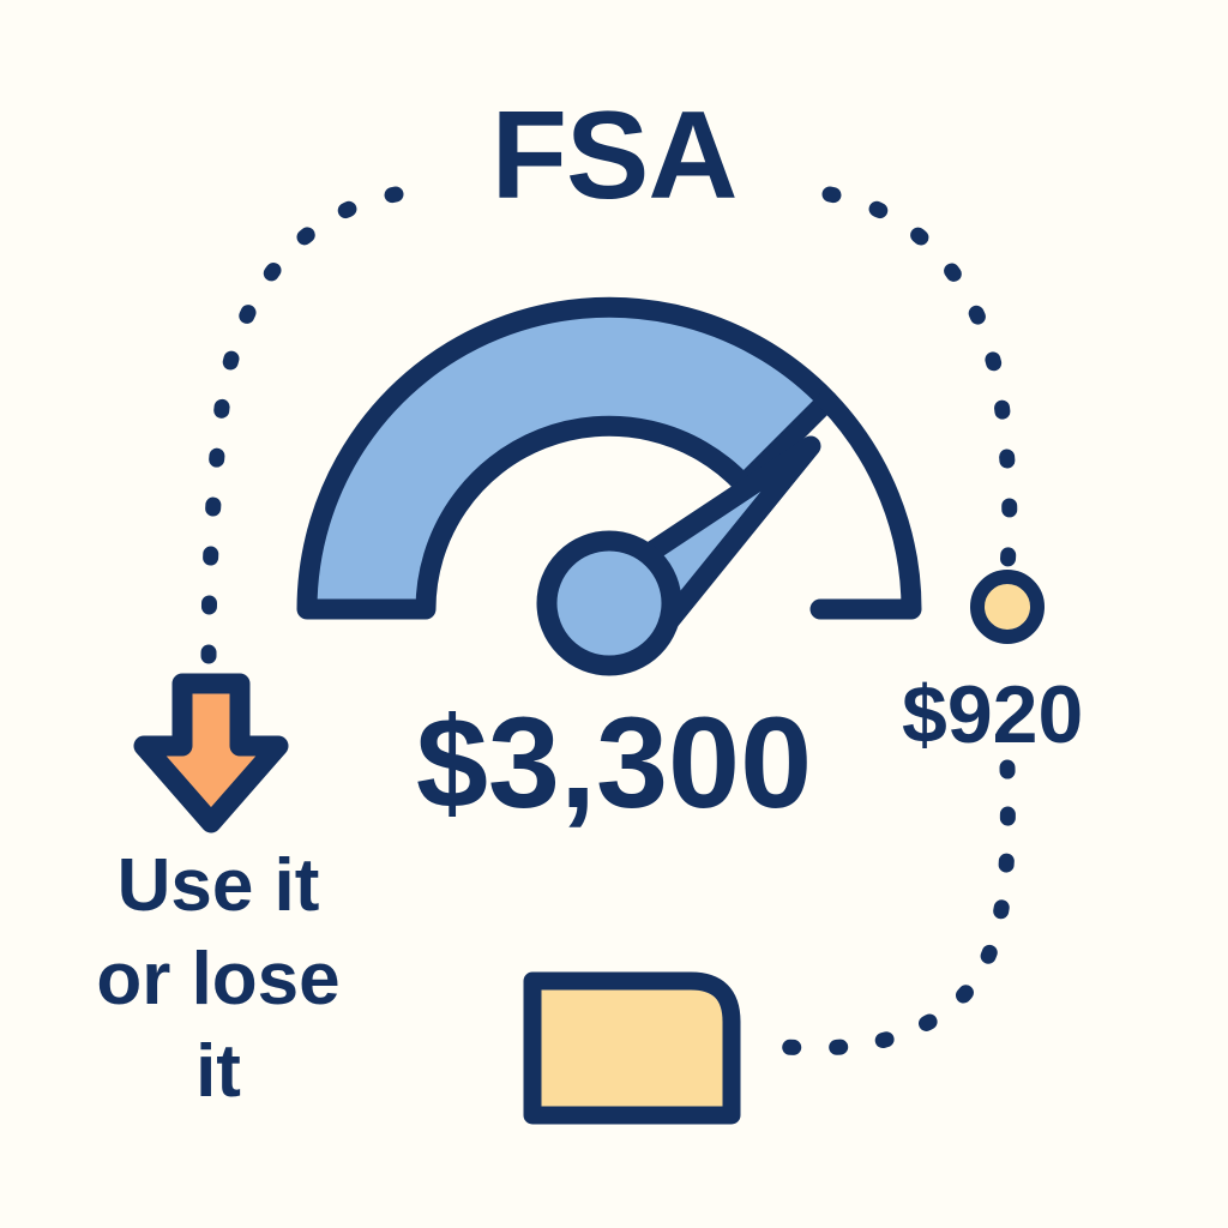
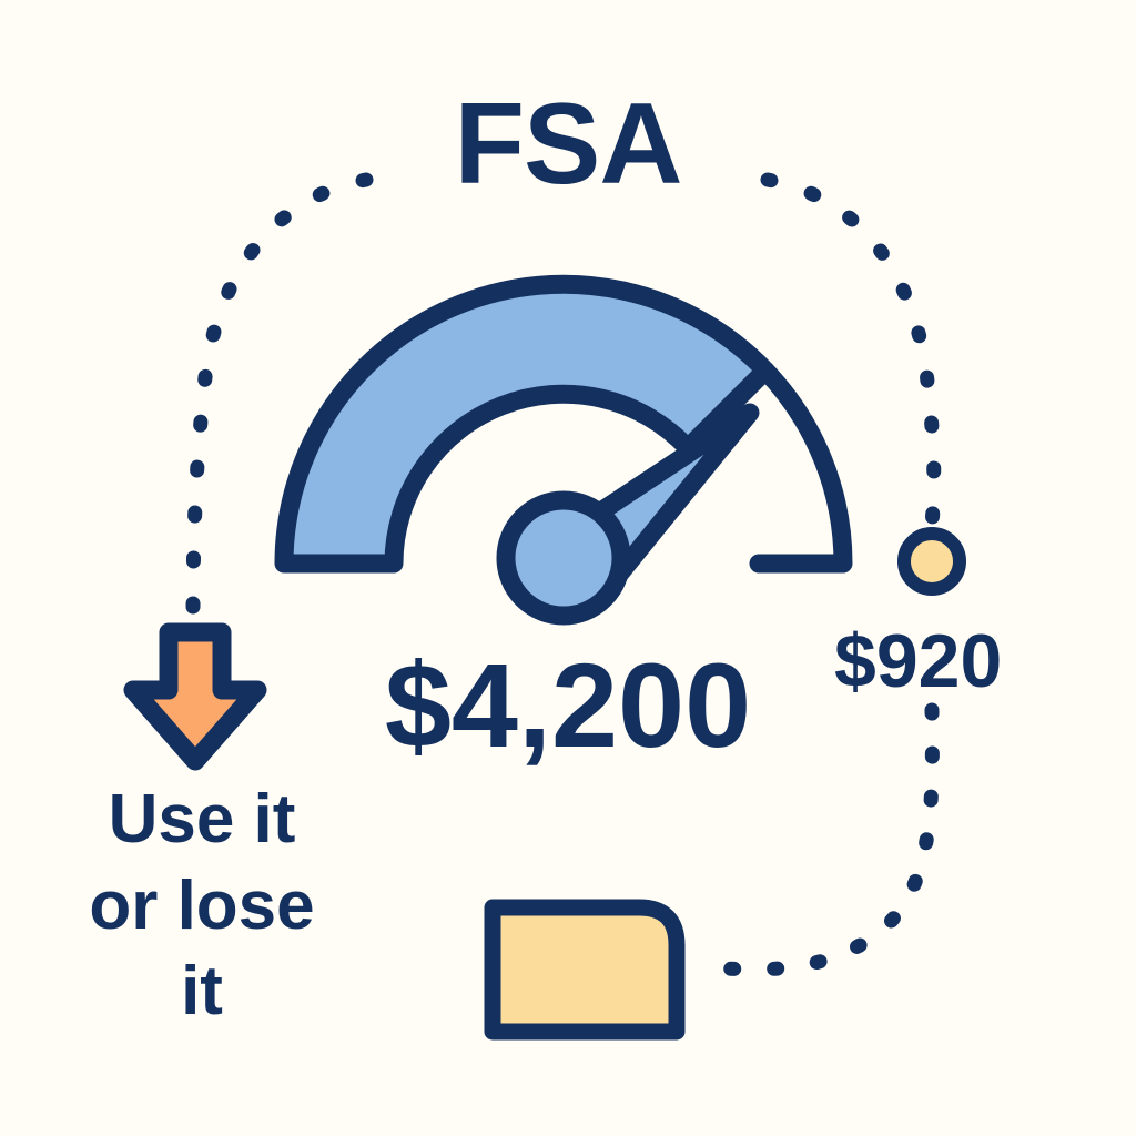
  FSA
- $3,300
+ $4,200
  $920
  Use it or lose it
